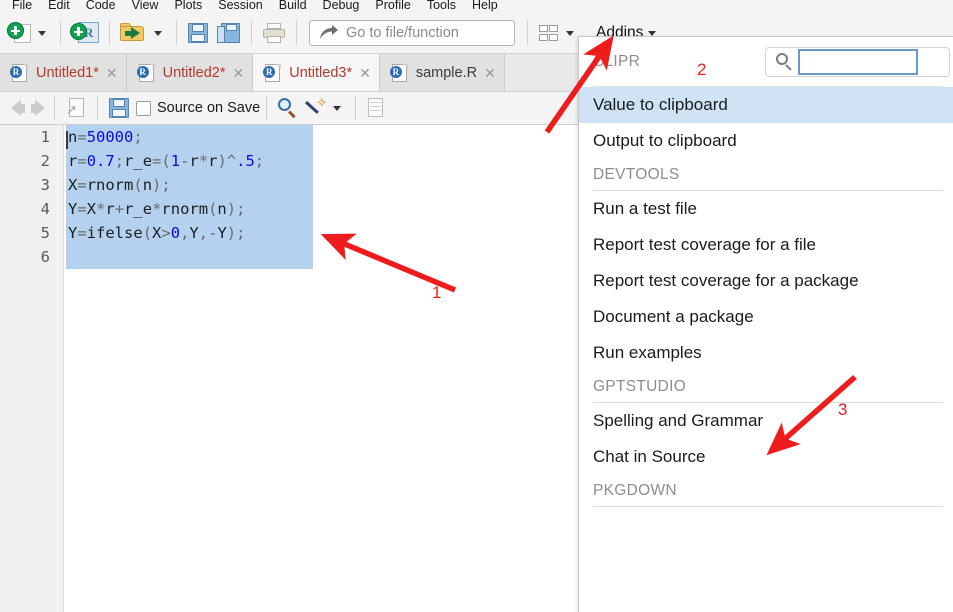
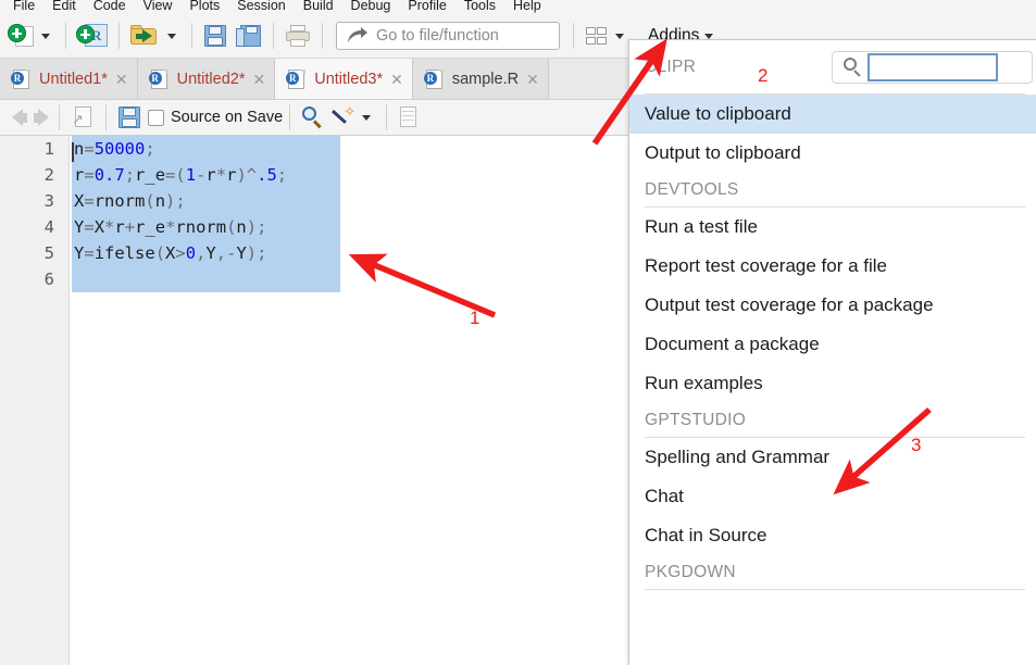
  File
  Edit
  Code
  View
  Plots
  Session
  Build
  Debug
  Profile
  Tools
  Help
  R
  Go to file/function
  Addins
  R
  Untitled1*
  ✕
  R
  Untitled2*
  ✕
  R
  Untitled3*
  ✕
  R
  sample.R
  ✕
  ↗
  Source on Save
  ✧
  1
  n=50000;
  2
  r=0.7;r_e=(1-r*r)^.5;
  3
  X=rnorm(n);
  4
  Y=X*r+r_e*rnorm(n);
  5
  Y=ifelse(X>0,Y,-Y);
  6
  LIPR
  Value to clipboard
  Output to clipboard
  DEVTOOLS
  Run a test file
  Report test coverage for a file
- Report test coverage for a package
+ Output test coverage for a package
  Document a package
  Run examples
  GPTSTUDIO
  Spelling and Grammar
+ Chat
  Chat in Source
  PKGDOWN
  1
  2
  3
